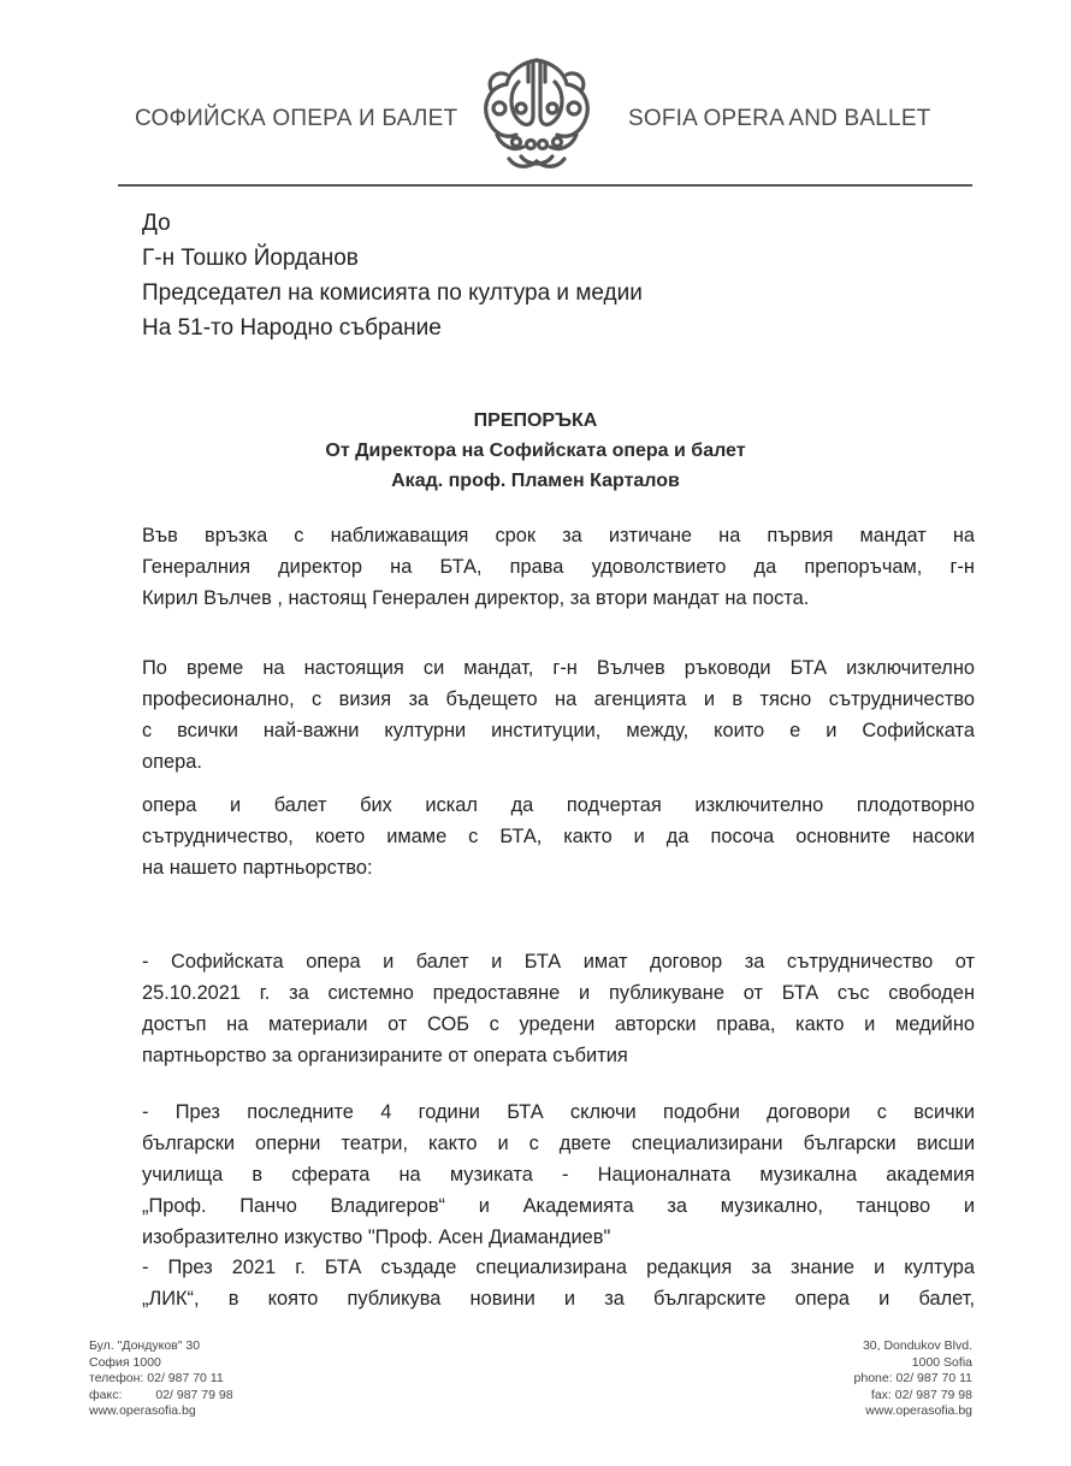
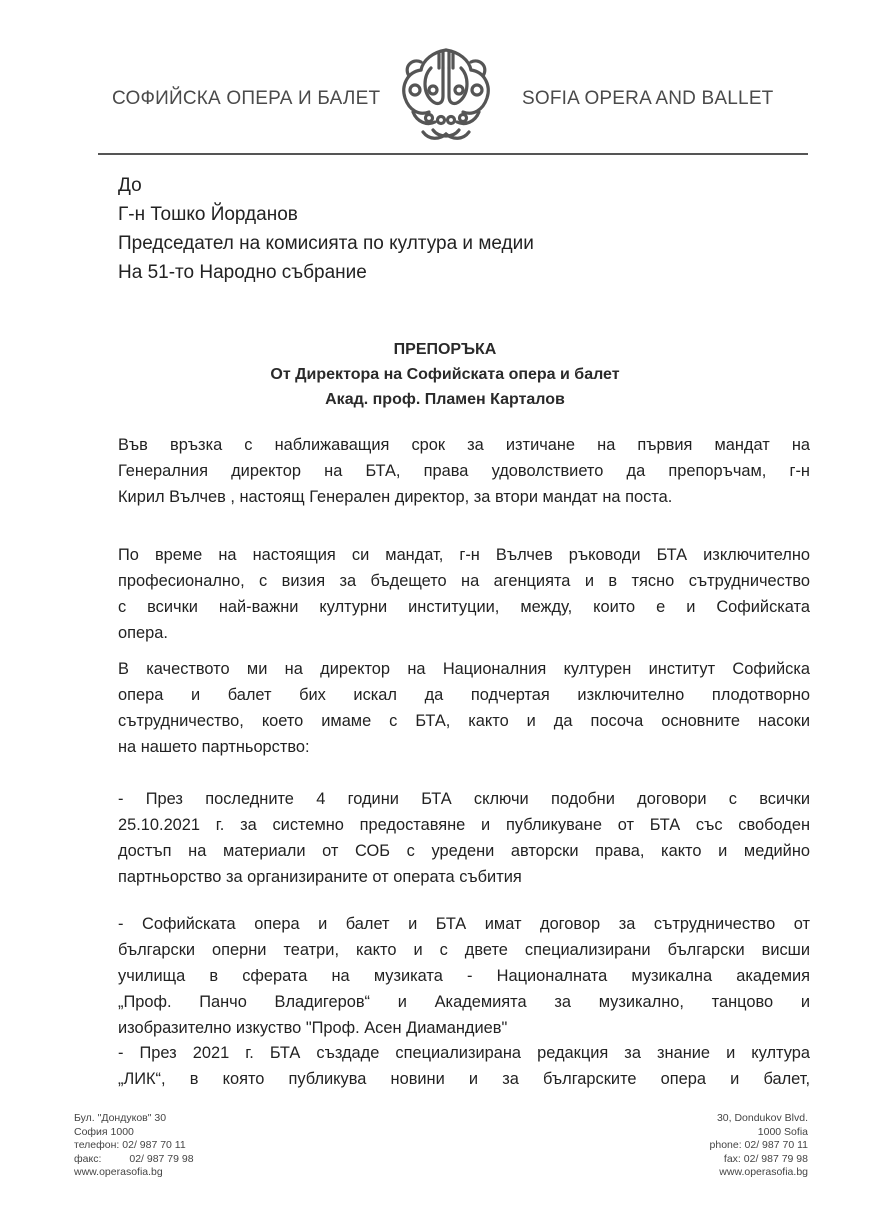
  СОФИЙСКА ОПЕРА И БАЛЕТ
  SOFIA OPERA AND BALLET
  До
  Г-н Тошко Йорданов
  Председател на комисията по култура и медии
  На 51-то Народно събрание
  ПРЕПОРЪКА
  От Директора на Софийската опера и балет
  Акад. проф. Пламен Карталов
  Във връзка с наближаващия срок за изтичане на първия мандат на
  Генералния директор на БТА, права удоволствието да препоръчам, г-н
  Кирил Вълчев , настоящ Генерален директор, за втори мандат на поста.
  По време на настоящия си мандат, г-н Вълчев ръководи БТА изключително
  професионално, с визия за бъдещето на агенцията и в тясно сътрудничество
  с всички най-важни културни институции, между, които е и Софийската
  опера.
+ В качеството ми на директор на Националния културен институт Софийска
  опера и балет бих искал да подчертая изключително плодотворно
  сътрудничество, което имаме с БТА, както и да посоча основните насоки
  на нашето партньорство:
- - Софийската опера и балет и БТА имат договор за сътрудничество от
+ - През последните 4 години БТА сключи подобни договори с всички
  25.10.2021 г. за системно предоставяне и публикуване от БТА със свободен
  достъп на материали от СОБ с уредени авторски права, както и медийно
  партньорство за организираните от операта събития
- - През последните 4 години БТА сключи подобни договори с всички
+ - Софийската опера и балет и БТА имат договор за сътрудничество от
  български оперни театри, както и с двете специализирани български висши
  училища в сферата на музиката - Националната музикална академия
  „Проф. Панчо Владигеров“ и Академията за музикално, танцово и
  изобразително изкуство "Проф. Асен Диамандиев"
  - През 2021 г. БТА създаде специализирана редакция за знание и култура
  „ЛИК“, в която публикува новини и за българските опера и балет,
  Бул. "Дондуков" 30
  София 1000
  телефон: 02/ 987 70 11
  факс: 02/ 987 79 98
  www.operasofia.bg
  30, Dondukov Blvd.
  1000 Sofia
  phone: 02/ 987 70 11
  fax: 02/ 987 79 98
  www.operasofia.bg
